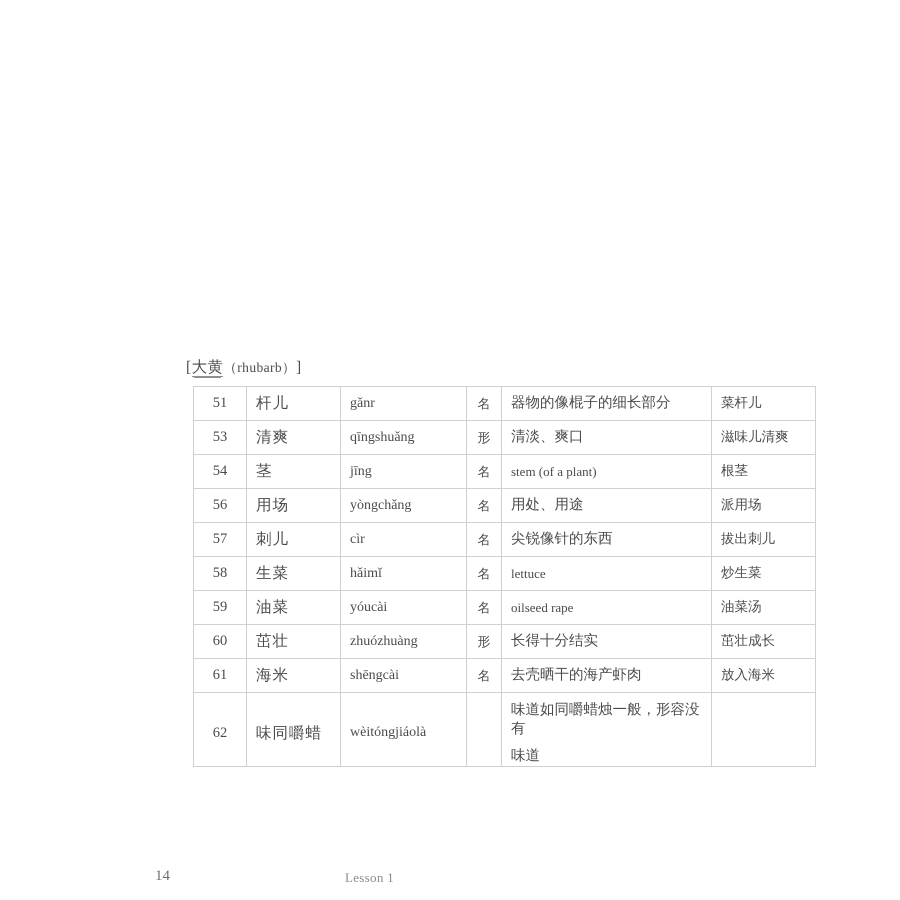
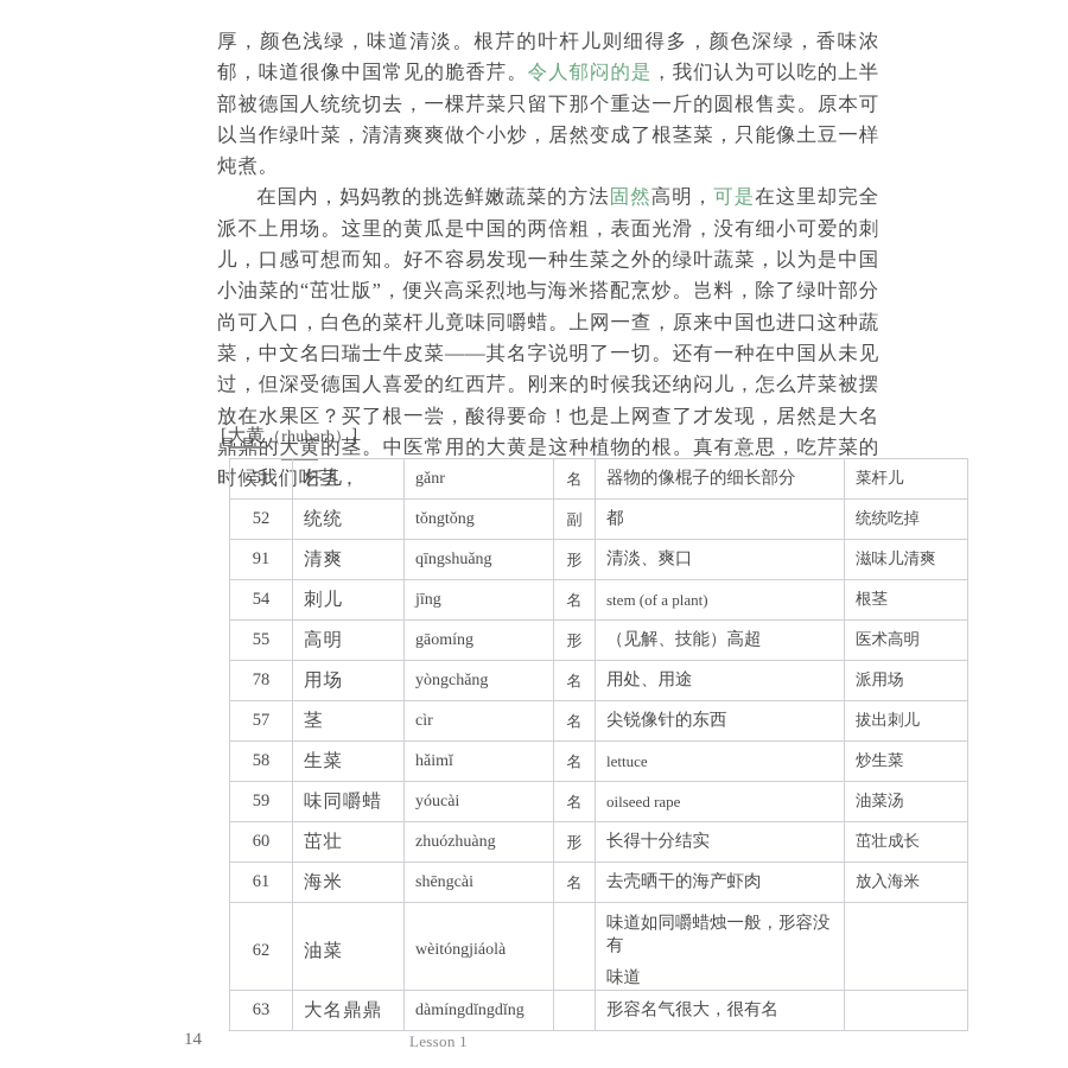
+ 厚，颜色浅绿，味道清淡。根芹的叶杆儿则细得多，颜色深绿，香味浓郁，味道很像中国常见的脆香芹。令人郁闷的是，我们认为可以吃的上半部被德国人统统切去，一棵芹菜只留下那个重达一斤的圆根售卖。原本可以当作绿叶菜，清清爽爽做个小炒，居然变成了根茎菜，只能像土豆一样炖煮。
+ 在国内，妈妈教的挑选鲜嫩蔬菜的方法固然高明，可是在这里却完全派不上用场。这里的黄瓜是中国的两倍粗，表面光滑，没有细小可爱的刺儿，口感可想而知。好不容易发现一种生菜之外的绿叶蔬菜，以为是中国小油菜的“茁壮版”，便兴高采烈地与海米搭配烹炒。岂料，除了绿叶部分尚可入口，白色的菜杆儿竟味同嚼蜡。上网一查，原来中国也进口这种蔬菜，中文名曰瑞士牛皮菜——其名字说明了一切。还有一种在中国从未见过，但深受德国人喜爱的红西芹。刚来的时候我还纳闷儿，怎么芹菜被摆放在水果区？买了根一尝，酸得要命！也是上网查了才发现，居然是大名鼎鼎的大黄的茎。中医常用的大黄是这种植物的根。真有意思，吃芹菜的时候我们吃茎，
  [大黄（rhubarb）]
  51	杆儿	gǎnr	名	器物的像棍子的细长部分	菜杆儿
+ 52	统统	tǒngtǒng	副	都	统统吃掉
- 53	清爽	qīngshuǎng	形	清淡、爽口	滋味儿清爽
+ 91	清爽	qīngshuǎng	形	清淡、爽口	滋味儿清爽
- 54	茎	jīng	名	stem (of a plant)	根茎
+ 54	刺儿	jīng	名	stem (of a plant)	根茎
+ 55	高明	gāomíng	形	（见解、技能）高超	医术高明
- 56	用场	yòngchǎng	名	用处、用途	派用场
+ 78	用场	yòngchǎng	名	用处、用途	派用场
- 57	刺儿	cìr	名	尖锐像针的东西	拔出刺儿
+ 57	茎	cìr	名	尖锐像针的东西	拔出刺儿
  58	生菜	hǎimǐ	名	lettuce	炒生菜
- 59	油菜	yóucài	名	oilseed rape	油菜汤
+ 59	味同嚼蜡	yóucài	名	oilseed rape	油菜汤
  60	茁壮	zhuózhuàng	形	长得十分结实	茁壮成长
  61	海米	shēngcài	名	去壳晒干的海产虾肉	放入海米
- 62	味同嚼蜡	wèitóngjiáolà		味道如同嚼蜡烛一般，形容没有味道
+ 62	油菜	wèitóngjiáolà		味道如同嚼蜡烛一般，形容没有味道
+ 63	大名鼎鼎	dàmíngdǐngdǐng		形容名气很大，很有名
  14
  Lesson 1
